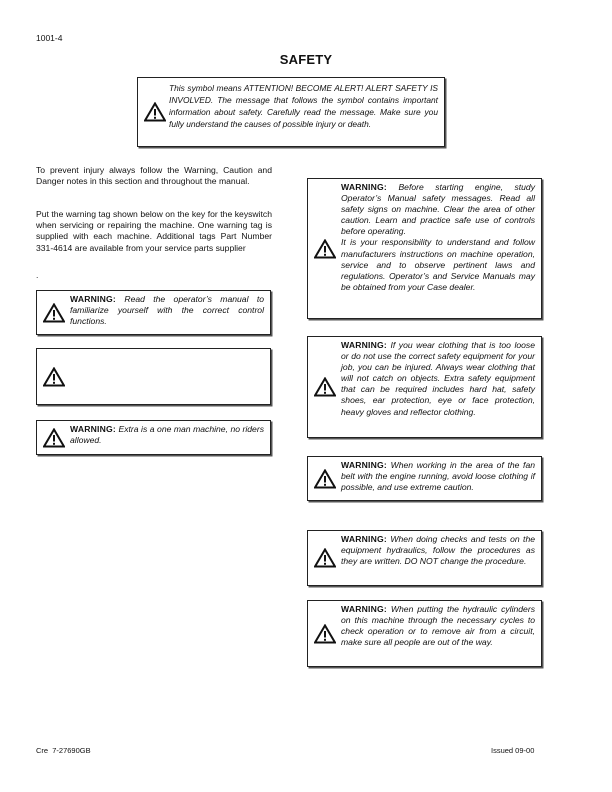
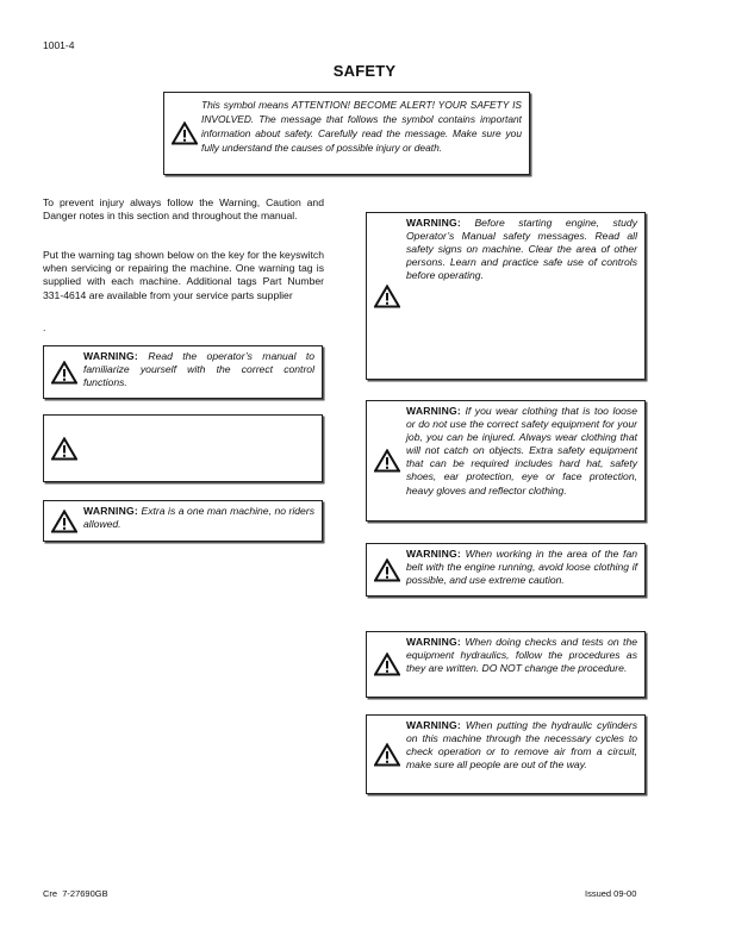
  1001-4
  SAFETY
- This symbol means ATTENTION! BECOME ALERT! ALERT SAFETY IS INVOLVED. The message that follows the symbol contains important information about safety. Carefully read the message. Make sure you fully understand the causes of possible injury or death.
+ This symbol means ATTENTION! BECOME ALERT! YOUR SAFETY IS INVOLVED. The message that follows the symbol contains important information about safety. Carefully read the message. Make sure you fully understand the causes of possible injury or death.
  To prevent injury always follow the Warning, Caution and Danger notes in this section and throughout the manual.
  Put the warning tag shown below on the key for the keyswitch when servicing or repairing the machine. One warning tag is supplied with each machine. Additional tags Part Number 331-4614 are available from your service parts supplier
  .
  WARNING: Read the operator’s manual to familiarize yourself with the correct control functions.
  WARNING: Extra is a one man machine, no riders allowed.
- WARNING: Before starting engine, study Operator’s Manual safety messages. Read all safety signs on machine. Clear the area of other caution. Learn and practice safe use of controls before operating.
+ WARNING: Before starting engine, study Operator’s Manual safety messages. Read all safety signs on machine. Clear the area of other persons. Learn and practice safe use of controls before operating.
- It is your responsibility to understand and follow manufacturers instructions on machine operation, service and to observe pertinent laws and regulations. Operator’s and Service Manuals may be obtained from your Case dealer.
  WARNING: If you wear clothing that is too loose or do not use the correct safety equipment for your job, you can be injured. Always wear clothing that will not catch on objects. Extra safety equipment that can be required includes hard hat, safety shoes, ear protection, eye or face protection, heavy gloves and reflector clothing.
  WARNING: When working in the area of the fan belt with the engine running, avoid loose clothing if possible, and use extreme caution.
  WARNING: When doing checks and tests on the equipment hydraulics, follow the procedures as they are written. DO NOT change the procedure.
  WARNING: When putting the hydraulic cylinders on this machine through the necessary cycles to check operation or to remove air from a circuit, make sure all people are out of the way.
  Cre 7-27690GB
  Issued 09-00
